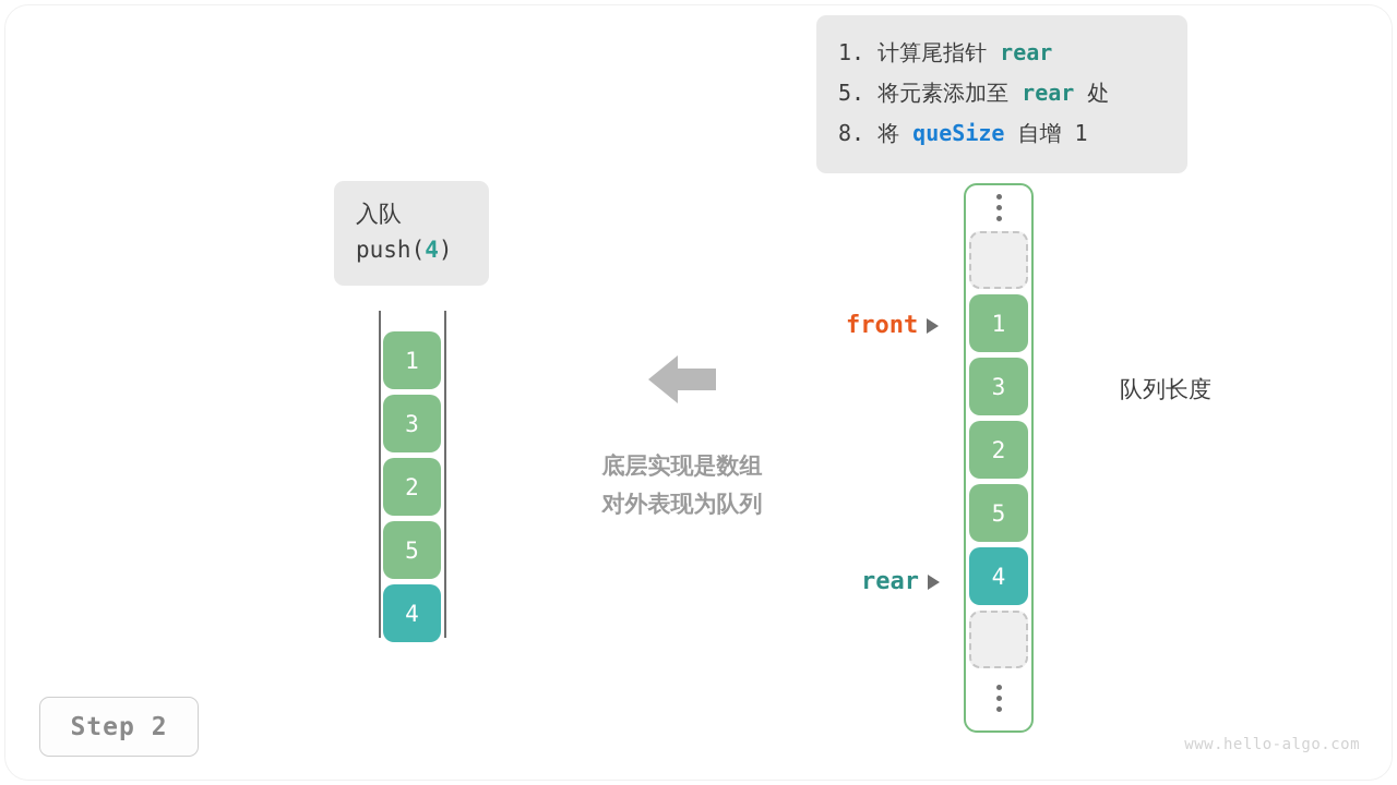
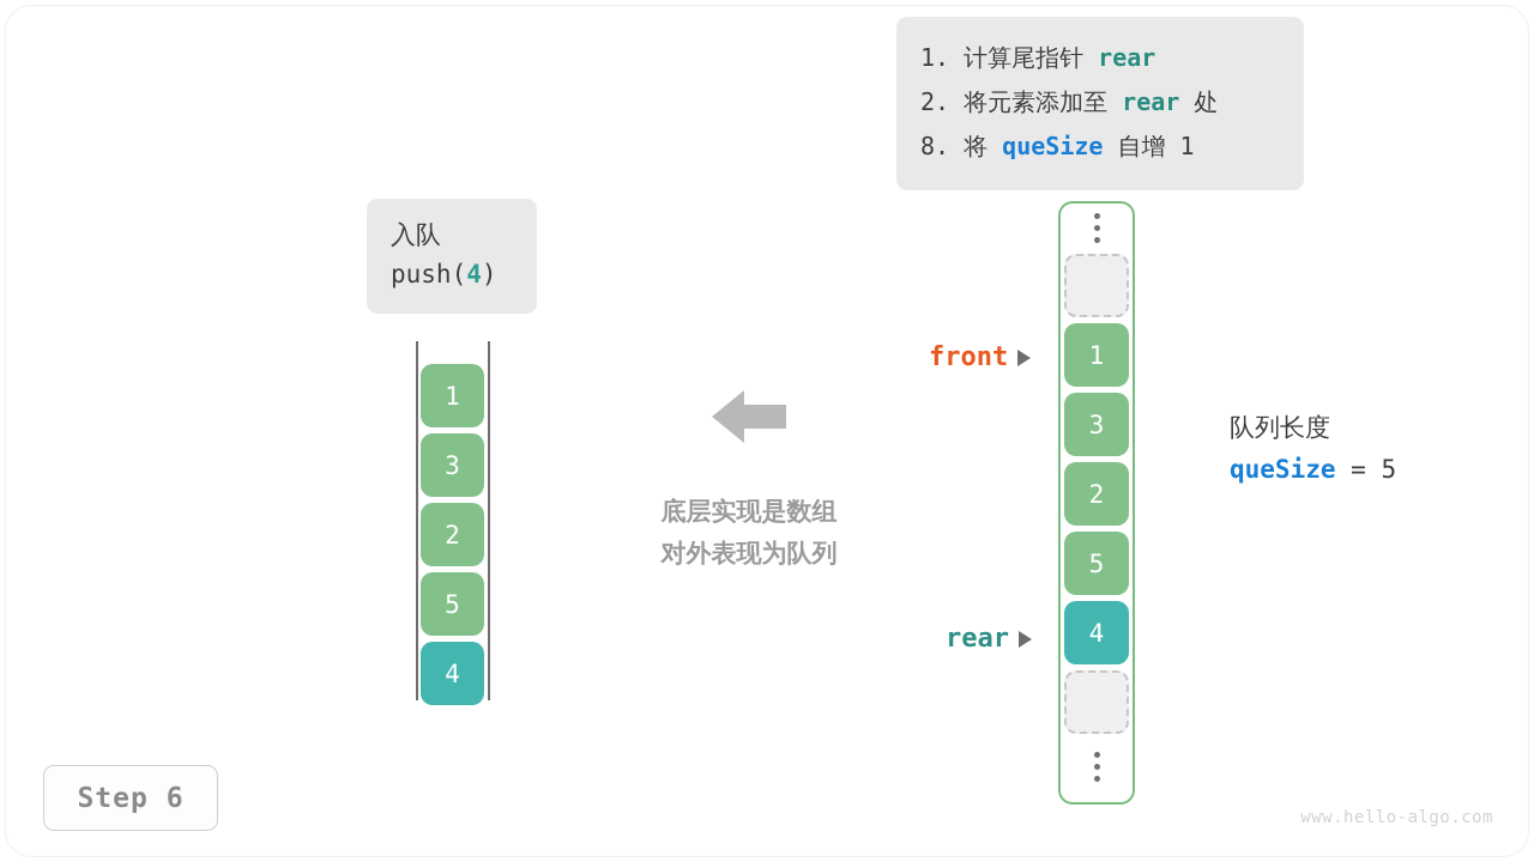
  1. 计算尾指针 rear
- 5. 将元素添加至 rear 处
+ 2. 将元素添加至 rear 处
  8. 将 queSize 自增 1
  入队
  push(4)
  1
  3
  2
  5
  4
  底层实现是数组
  对外表现为队列
  1
  3
  2
  5
  4
  front
  rear
  队列长度
+ queSize = 5
- Step 2
+ Step 6
  www.hello-algo.com
